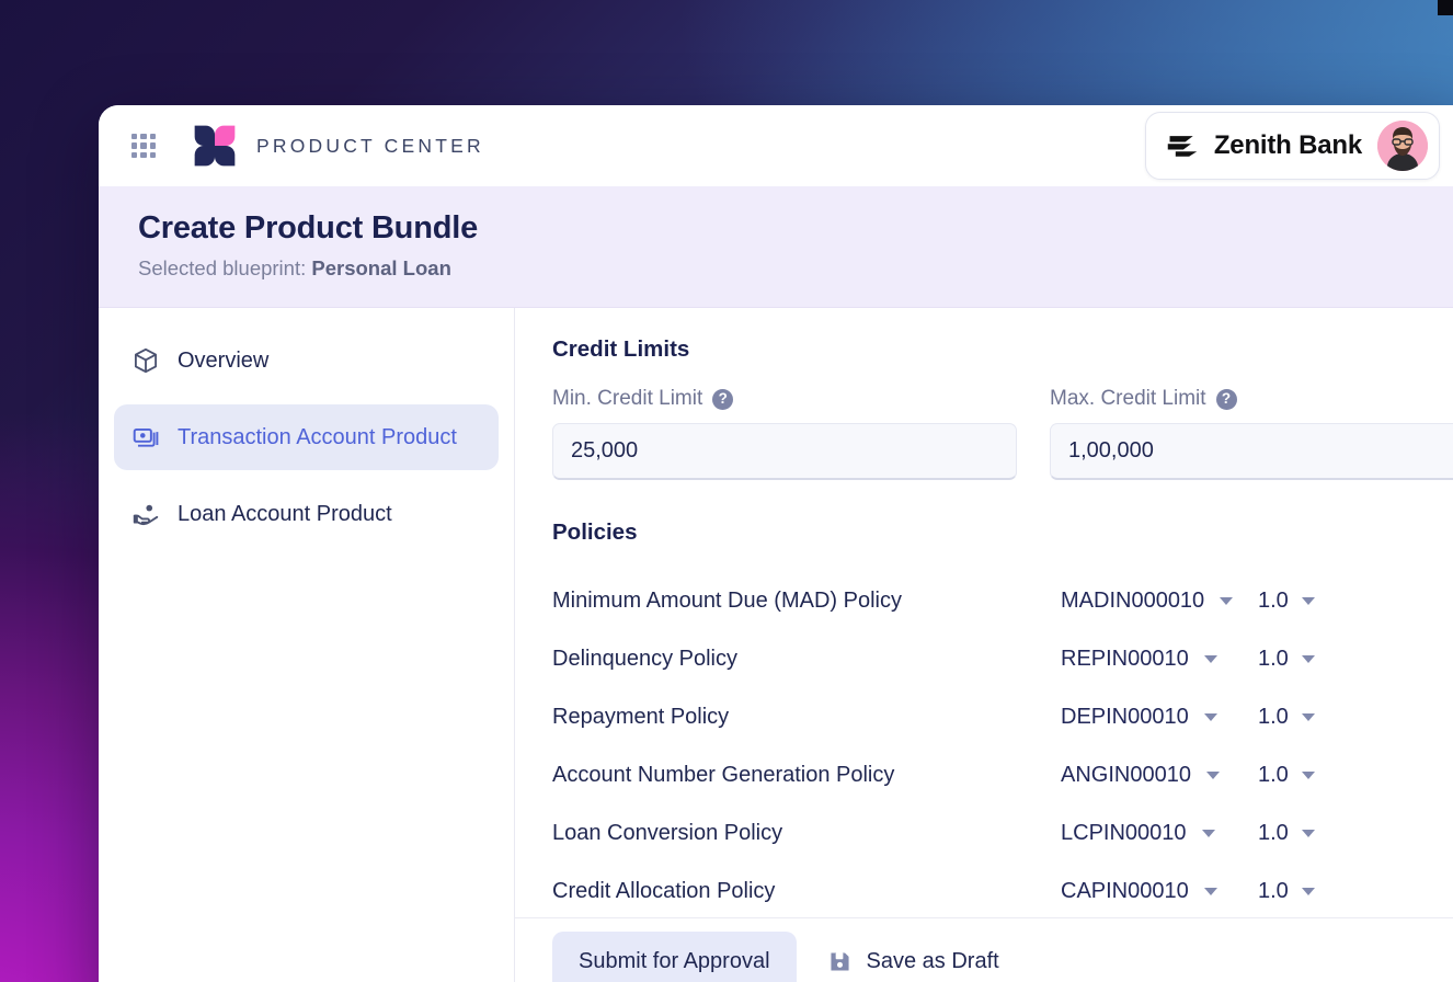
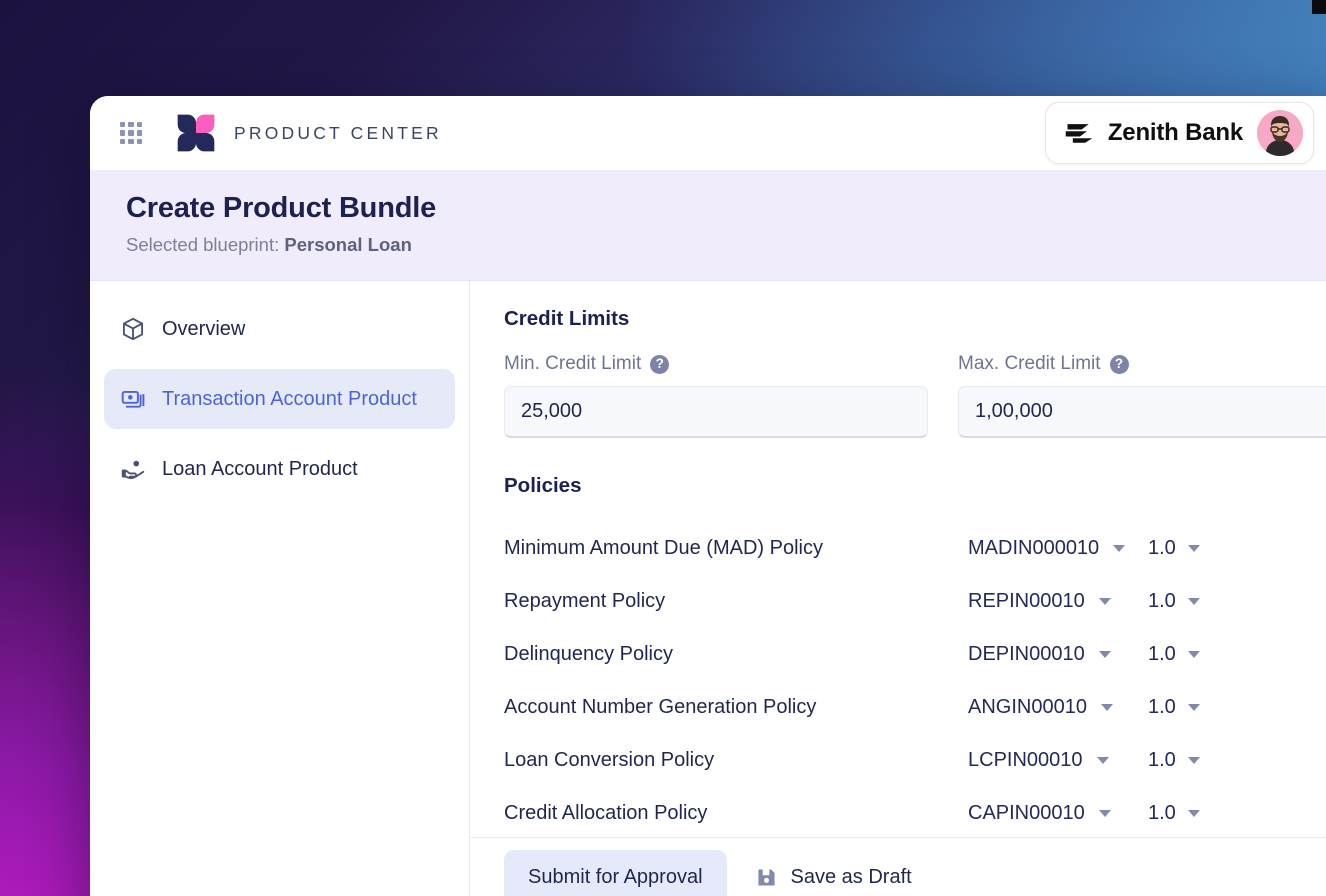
  PRODUCT CENTER
  Zenith Bank
  Create Product Bundle
  Selected blueprint: Personal Loan
  Overview
  Transaction Account Product
  Loan Account Product
  Credit Limits
  Min. Credit Limit
  ?
  25,000
  Max. Credit Limit
  ?
  1,00,000
  Policies
  Minimum Amount Due (MAD) Policy
  MADIN000010
  1.0
- Delinquency Policy
+ Repayment Policy
  REPIN00010
  1.0
- Repayment Policy
+ Delinquency Policy
  DEPIN00010
  1.0
  Account Number Generation Policy
  ANGIN00010
  1.0
  Loan Conversion Policy
  LCPIN00010
  1.0
  Credit Allocation Policy
  CAPIN00010
  1.0
  Submit for Approval
  Save as Draft
